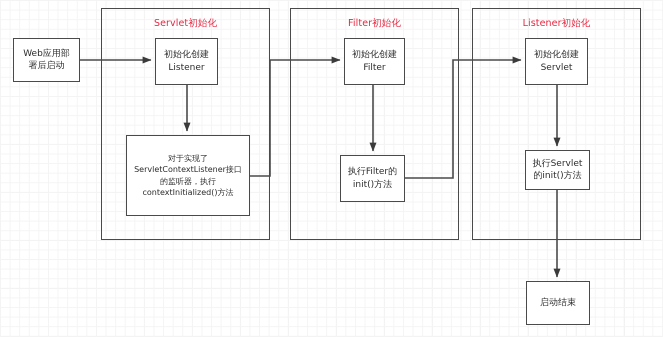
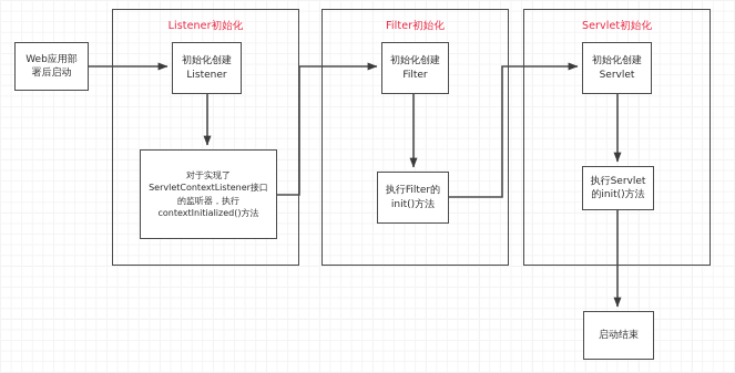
- Servlet初始化
+ Listener初始化
  Filter初始化
- Listener初始化
+ Servlet初始化
  Web应用部
  署后启动
  初始化创建
  Listener
  对于实现了
  ServletContextListener接口
  的监听器，执行
  contextInitialized()方法
  初始化创建
  Filter
  执行Filter的
  init()方法
  初始化创建
  Servlet
  执行Servlet
  的init()方法
  启动结束
